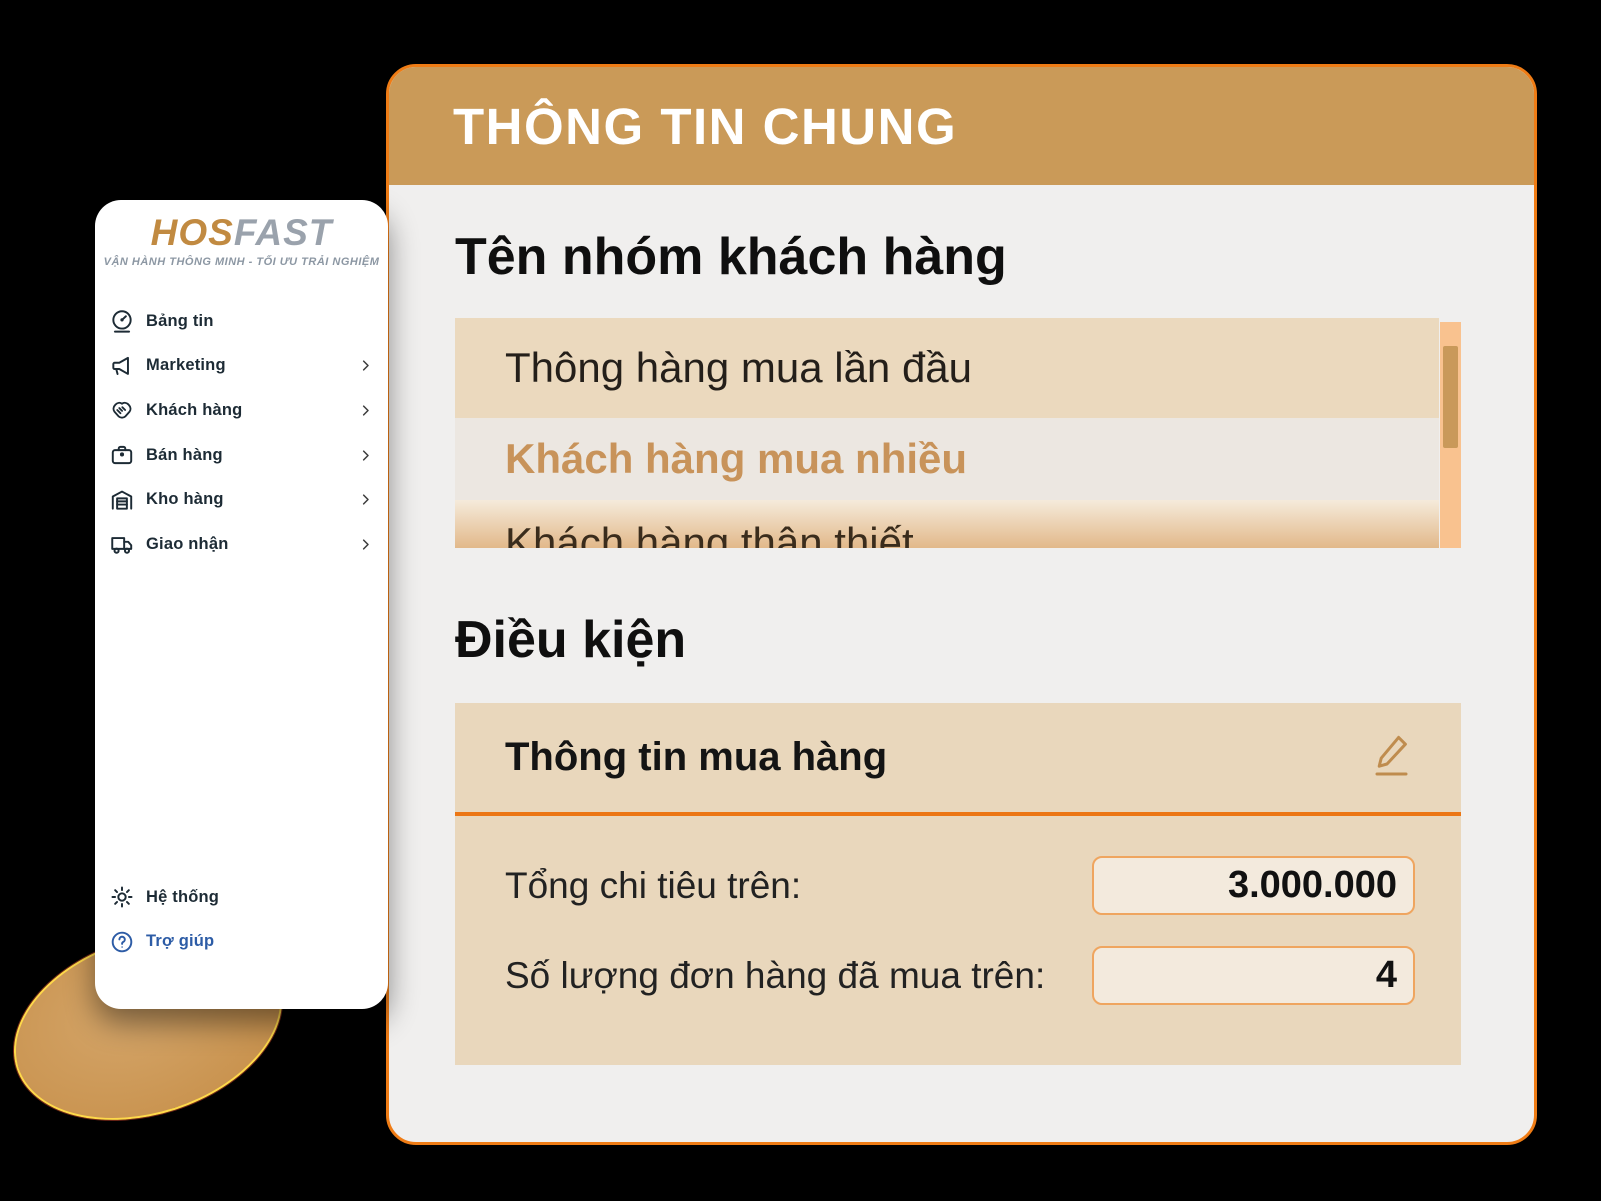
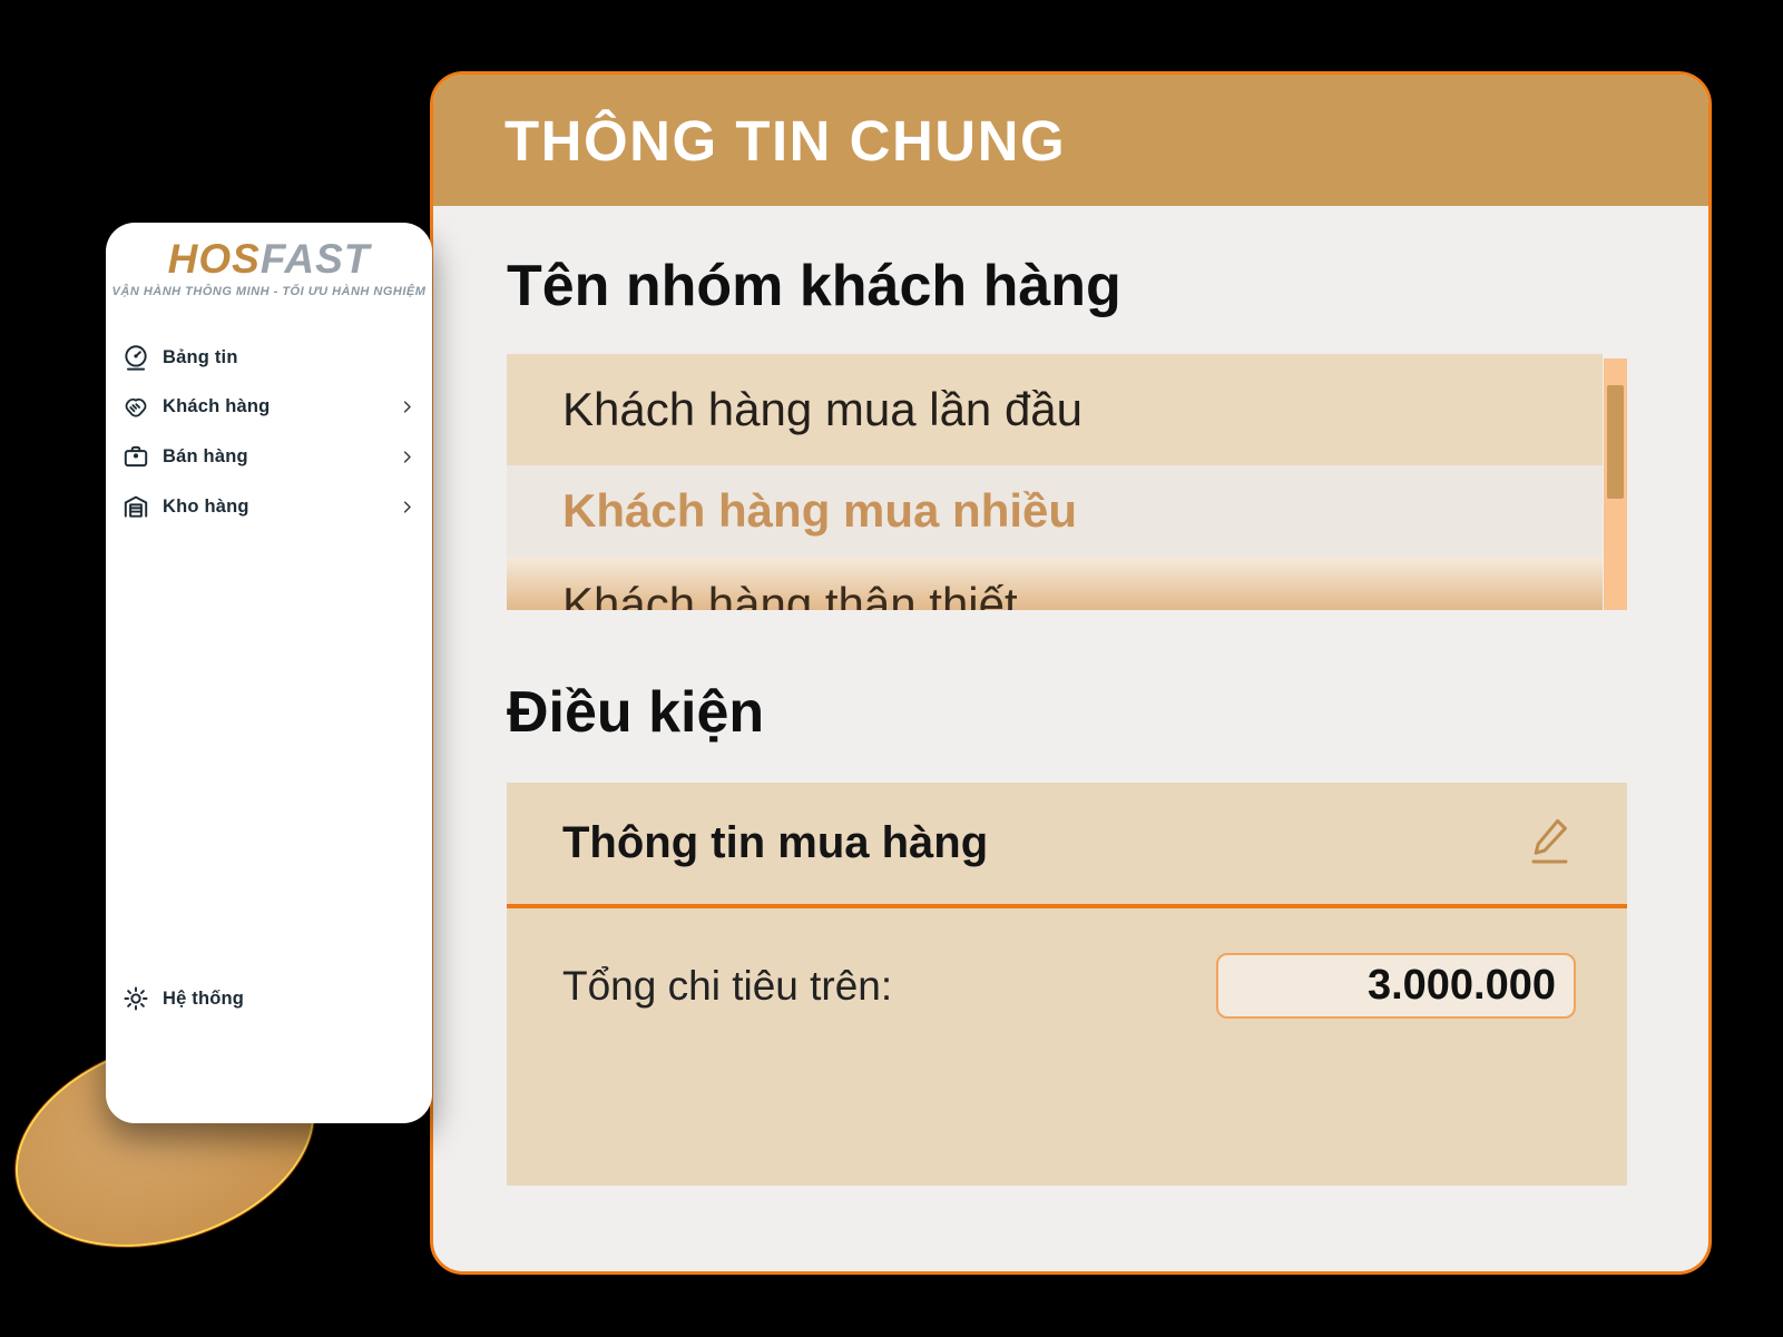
  HOSFAST
- VẬN HÀNH THÔNG MINH - TỐI ƯU TRẢI NGHIỆM
+ VẬN HÀNH THÔNG MINH - TỐI ƯU HÀNH NGHIỆM
  Bảng tin
- Marketing
  Khách hàng
  Bán hàng
  Kho hàng
- Giao nhận
  Hệ thống
- Trợ giúp
  THÔNG TIN CHUNG
  Tên nhóm khách hàng
- Thông hàng mua lần đầu
+ Khách hàng mua lần đầu
  Khách hàng mua nhiều
  Khách hàng thân thiết
  Điều kiện
  Thông tin mua hàng
  Tổng chi tiêu trên:
  3.000.000
- Số lượng đơn hàng đã mua trên:
- 4
